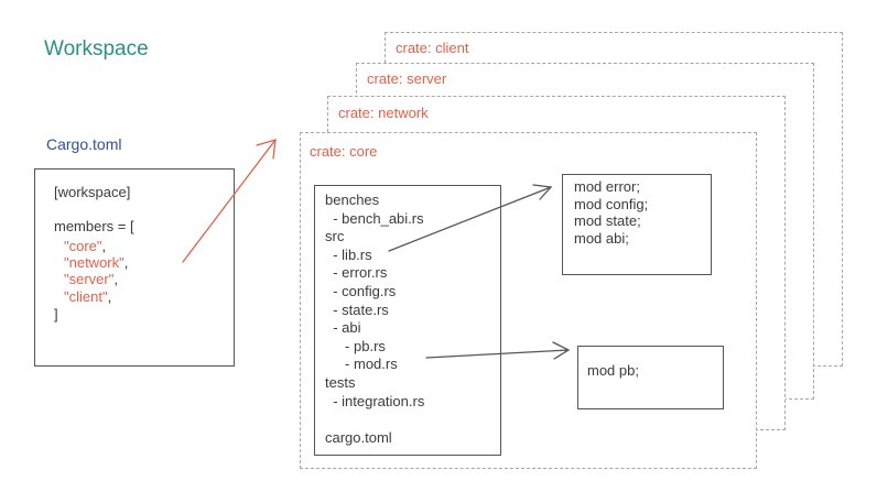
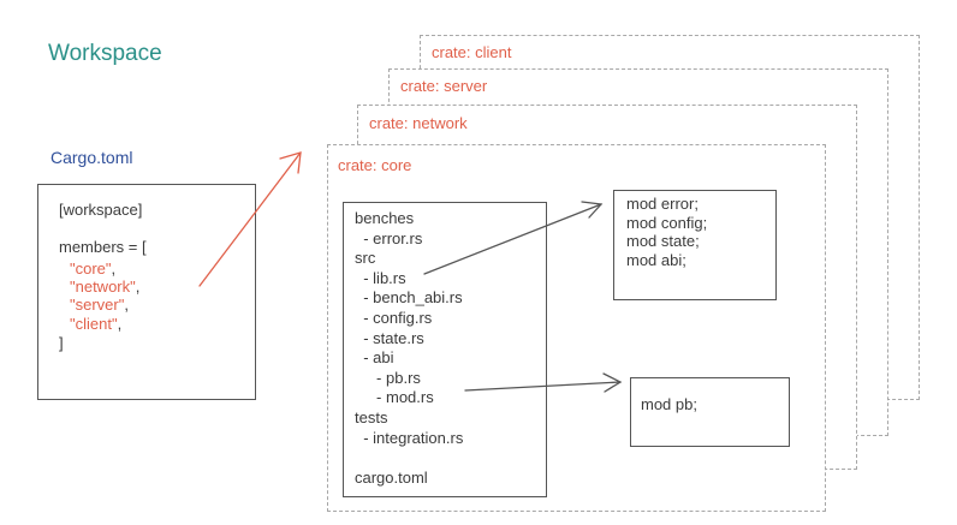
  Workspace
  Cargo.toml
  [workspace]
  members = [
  "core",
  "network",
  "server",
  "client",
  ]
  crate: client
  crate: server
  crate: network
  crate: core
  benches
- - bench_abi.rs
+ - error.rs
  src
  - lib.rs
- - error.rs
+ - bench_abi.rs
  - config.rs
  - state.rs
  - abi
  - pb.rs
  - mod.rs
  tests
  - integration.rs
  cargo.toml
  mod error;
  mod config;
  mod state;
  mod abi;
  mod pb;
